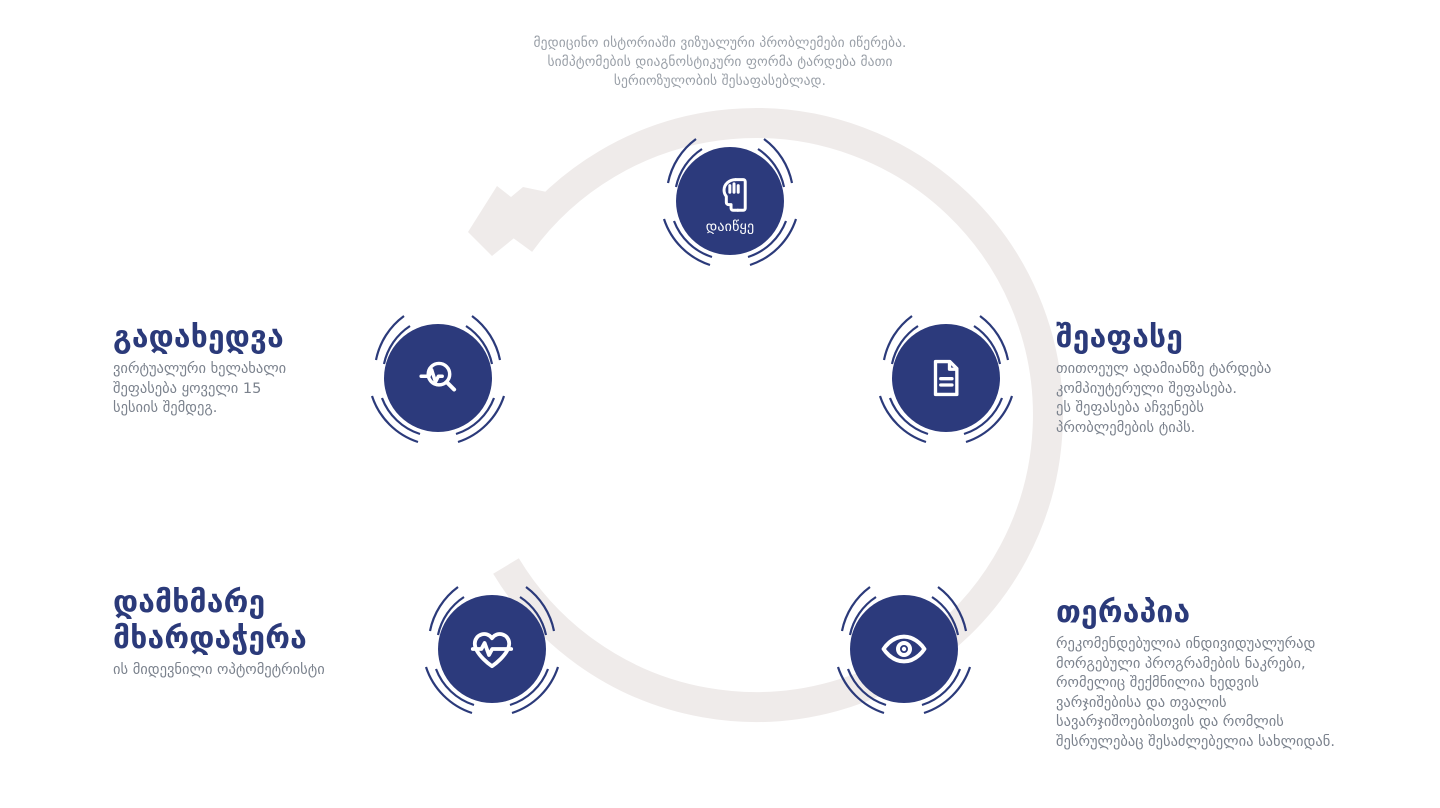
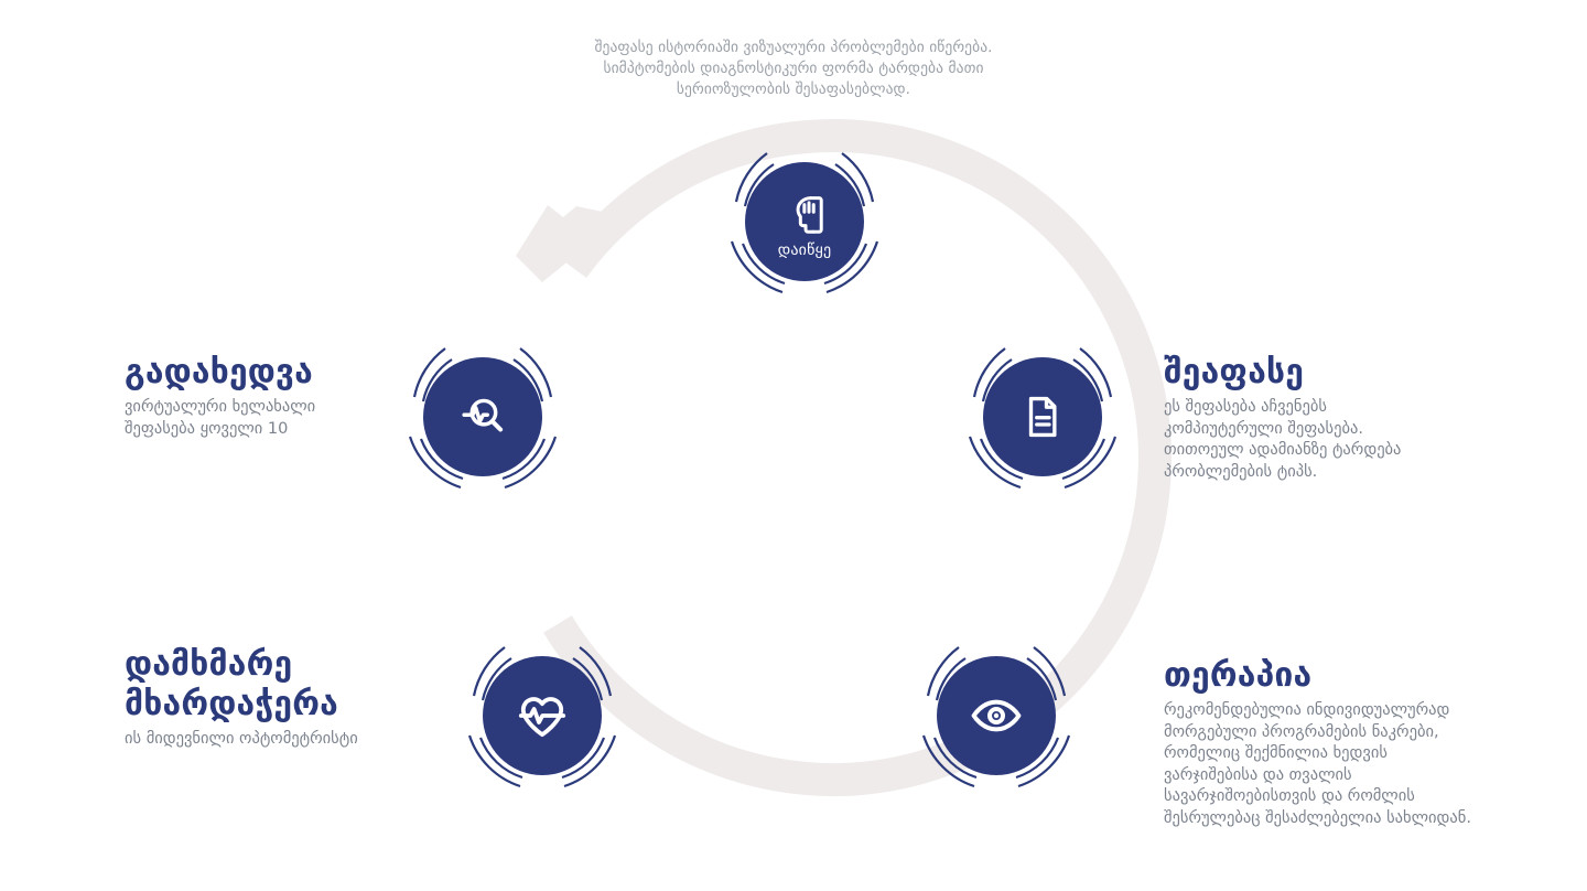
- მედიცინო ისტორიაში ვიზუალური პრობლემები იწერება.
+ შეაფასე ისტორიაში ვიზუალური პრობლემები იწერება.
  სიმპტომების დიაგნოსტიკური ფორმა ტარდება მათი
  სერიოზულობის შესაფასებლად.
  დაიწყე
  გადახედვა
  ვირტუალური ხელახალი
- შეფასება ყოველი 15
+ შეფასება ყოველი 10
- სესიის შემდეგ.
  დამხმარე
  მხარდაჭერა
  ის მიდევნილი ოპტომეტრისტი
  შეაფასე
- თითოეულ ადამიანზე ტარდება
+ ეს შეფასება აჩვენებს
  კომპიუტერული შეფასება.
- ეს შეფასება აჩვენებს
+ თითოეულ ადამიანზე ტარდება
  პრობლემების ტიპს.
  თერაპია
  რეკომენდებულია ინდივიდუალურად
  მორგებული პროგრამების ნაკრები,
  რომელიც შექმნილია ხედვის
  ვარჯიშებისა და თვალის
  სავარჯიშოებისთვის და რომლის
  შესრულებაც შესაძლებელია სახლიდან.
